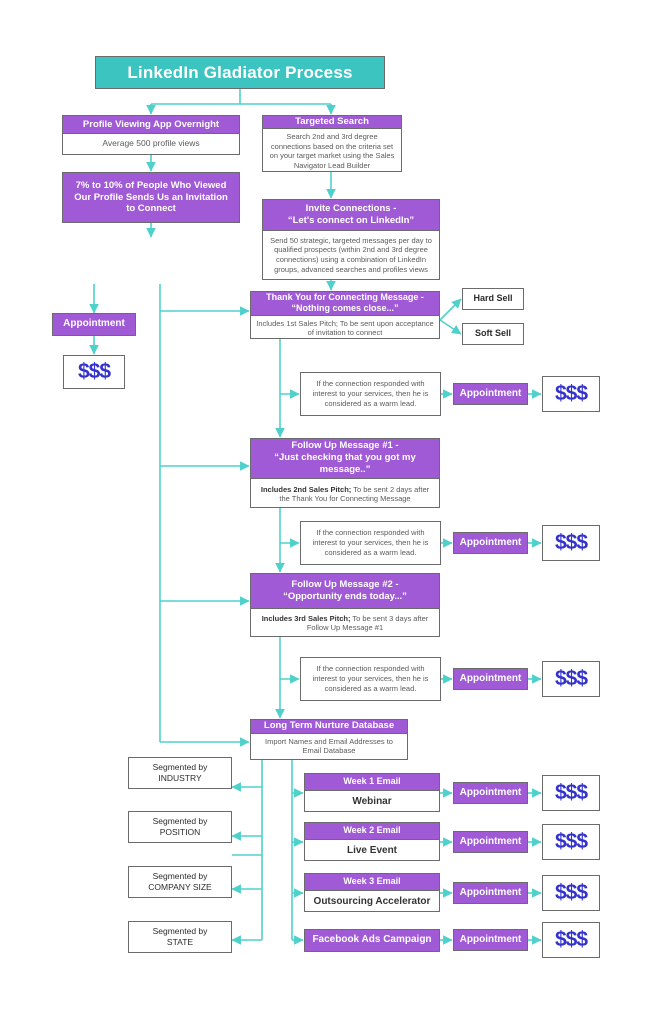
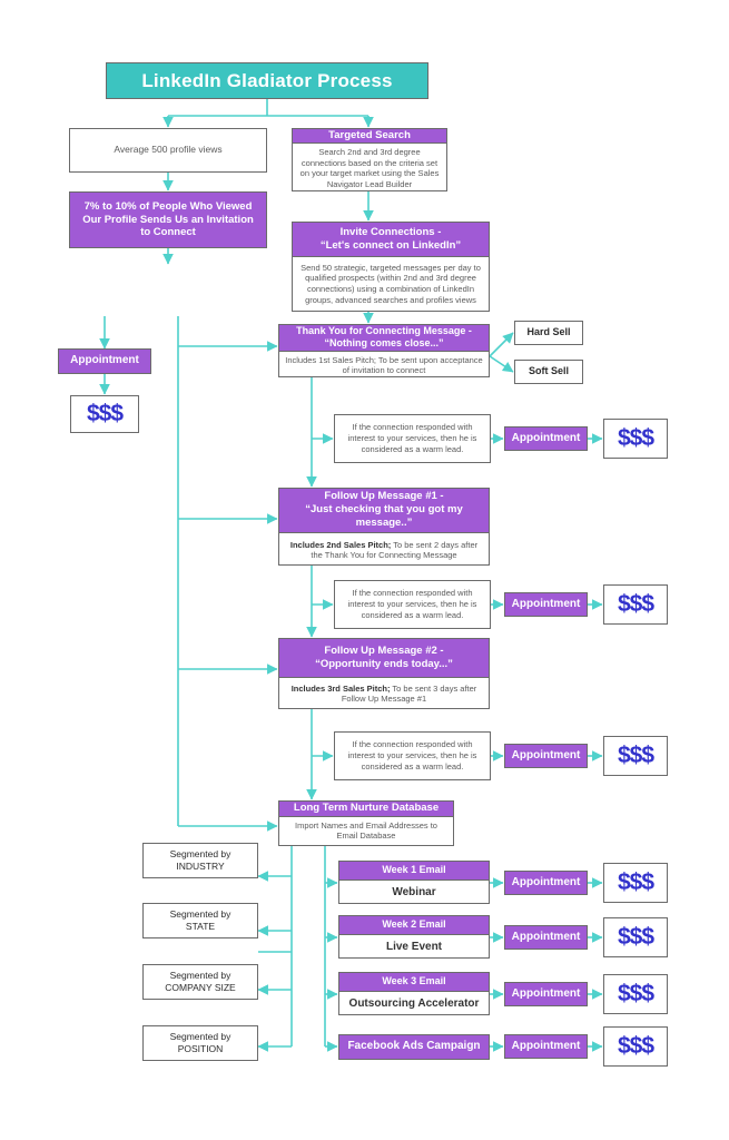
  LinkedIn Gladiator Process
- Profile Viewing App Overnight
  Average 500 profile views
  Targeted Search
  Search 2nd and 3rd degree connections based on the criteria set on your target market using the Sales Navigator Lead Builder
  7% to 10% of People Who Viewed Our Profile Sends Us an Invitation to Connect
  Invite Connections -
  “Let's connect on LinkedIn”
  Send 50 strategic, targeted messages per day to qualified prospects (within 2nd and 3rd degree connections) using a combination of LinkedIn groups, advanced searches and profiles views
  Appointment
  $$$
  Thank You for Connecting Message -
  “Nothing comes close...”
  Includes 1st Sales Pitch; To be sent upon acceptance of invitation to connect
  Hard Sell
  Soft Sell
  If the connection responded with interest to your services, then he is considered as a warm lead.
  Appointment
  $$$
  Follow Up Message #1 -
  “Just checking that you got my message..”
  Includes 2nd Sales Pitch; To be sent 2 days after the Thank You for Connecting Message
  If the connection responded with interest to your services, then he is considered as a warm lead.
  Appointment
  $$$
  Follow Up Message #2 -
  “Opportunity ends today...”
  Includes 3rd Sales Pitch; To be sent 3 days after Follow Up Message #1
  If the connection responded with interest to your services, then he is considered as a warm lead.
  Appointment
  $$$
  Long Term Nurture Database
  Import Names and Email Addresses to Email Database
  Segmented by
  INDUSTRY
  Segmented by
- POSITION
+ STATE
  Segmented by
  COMPANY SIZE
  Segmented by
- STATE
+ POSITION
  Week 1 Email
  Webinar
  Week 2 Email
  Live Event
  Week 3 Email
  Outsourcing Accelerator
  Facebook Ads Campaign
  Appointment
  $$$
  Appointment
  $$$
  Appointment
  $$$
  Appointment
  $$$
